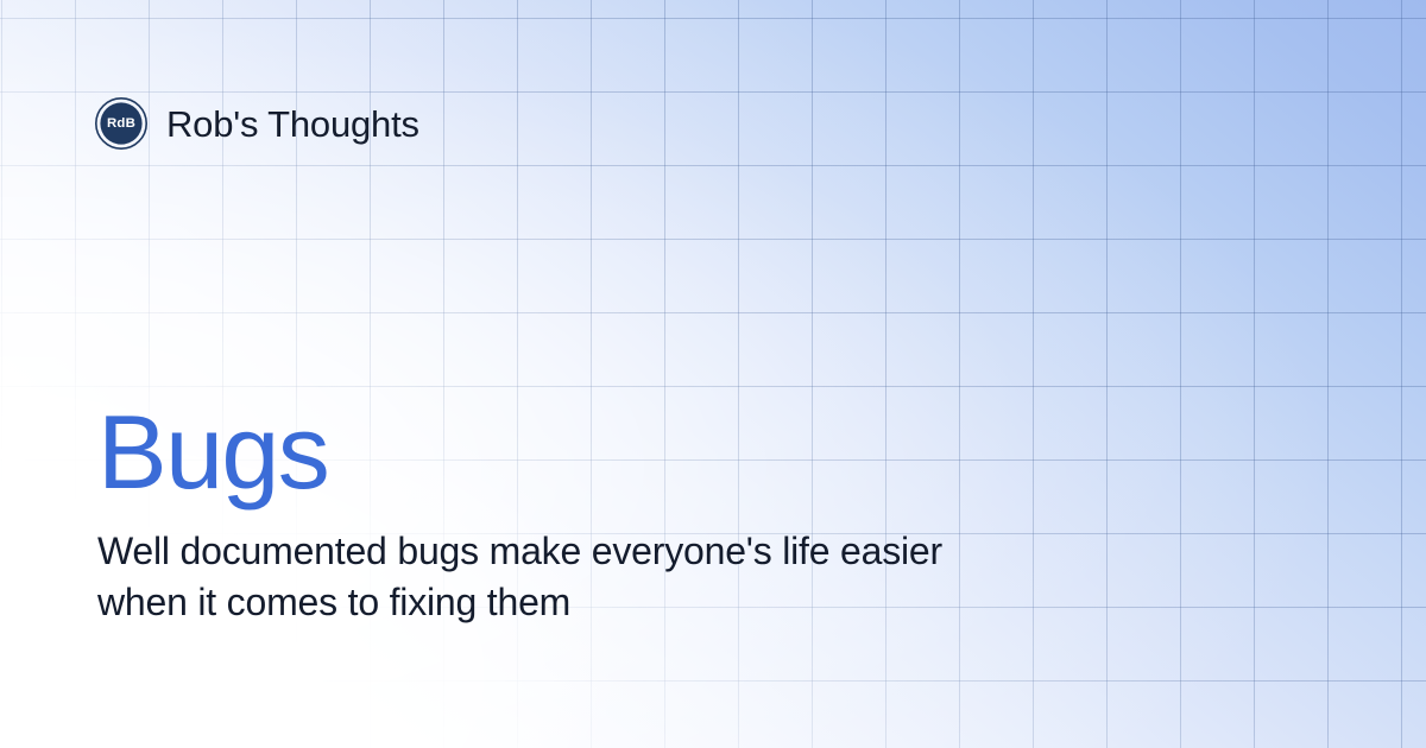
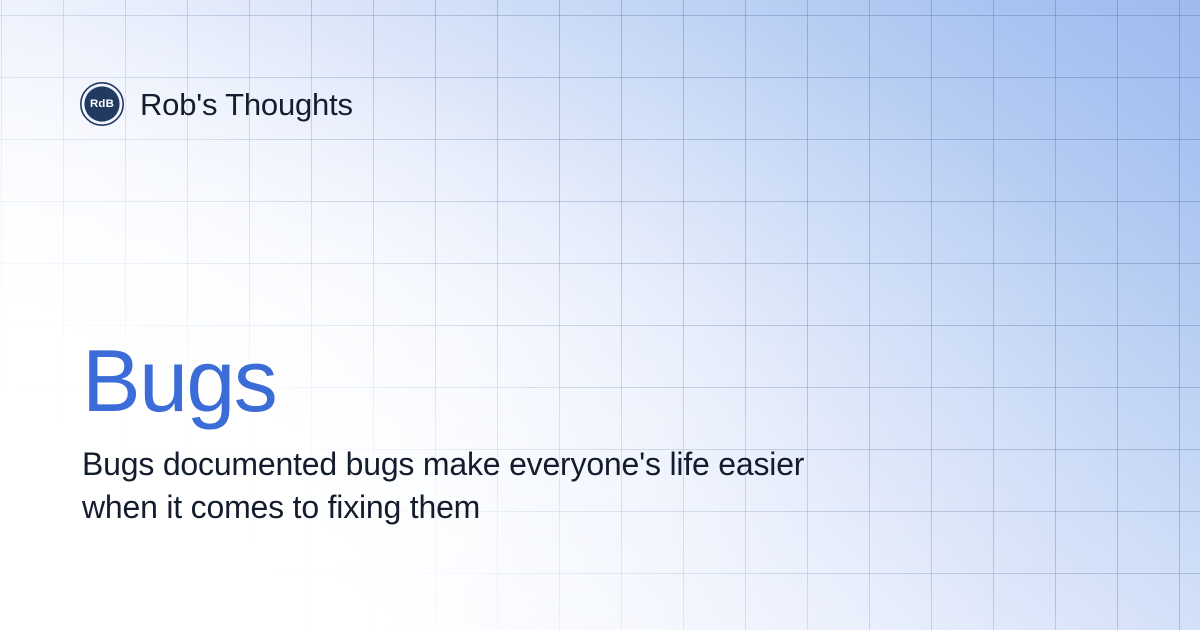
  RdB
  Rob's Thoughts
  Bugs
- Well documented bugs make everyone's life easier when it comes to fixing them
+ Bugs documented bugs make everyone's life easier when it comes to fixing them
